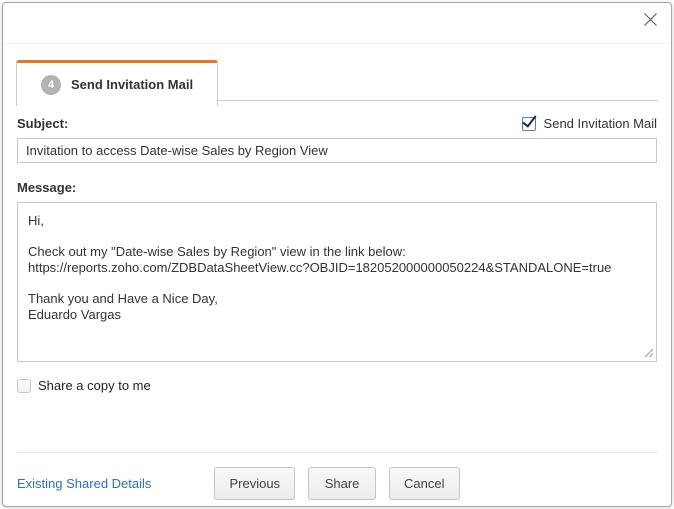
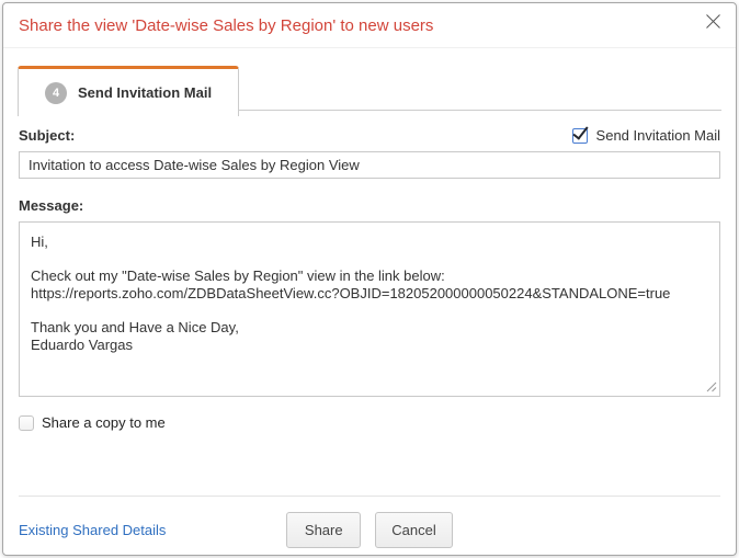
+ Share the view 'Date-wise Sales by Region' to new users
  4
  Send Invitation Mail
  Subject:
  Send Invitation Mail
  Invitation to access Date-wise Sales by Region View
  Message:
  Hi,
  Check out my "Date-wise Sales by Region" view in the link below:
  https://reports.zoho.com/ZDBDataSheetView.cc?OBJID=182052000000050224&STANDALONE=true
  Thank you and Have a Nice Day,
  Eduardo Vargas
  Share a copy to me
  Existing Shared Details
- Previous
  Share
  Cancel
